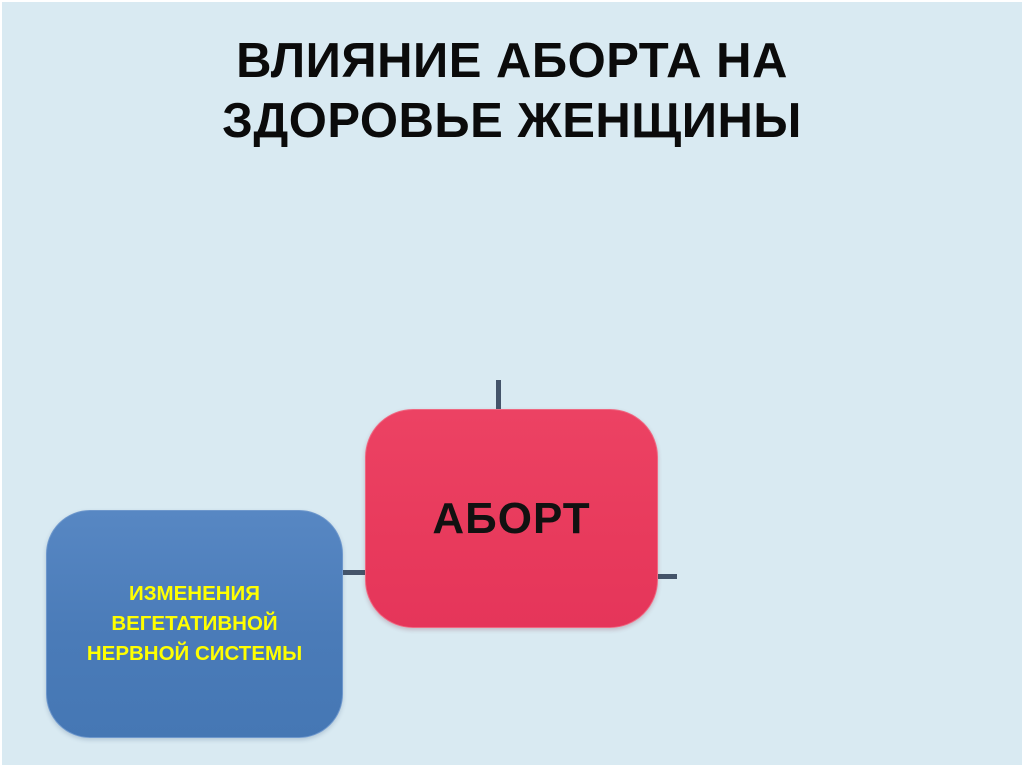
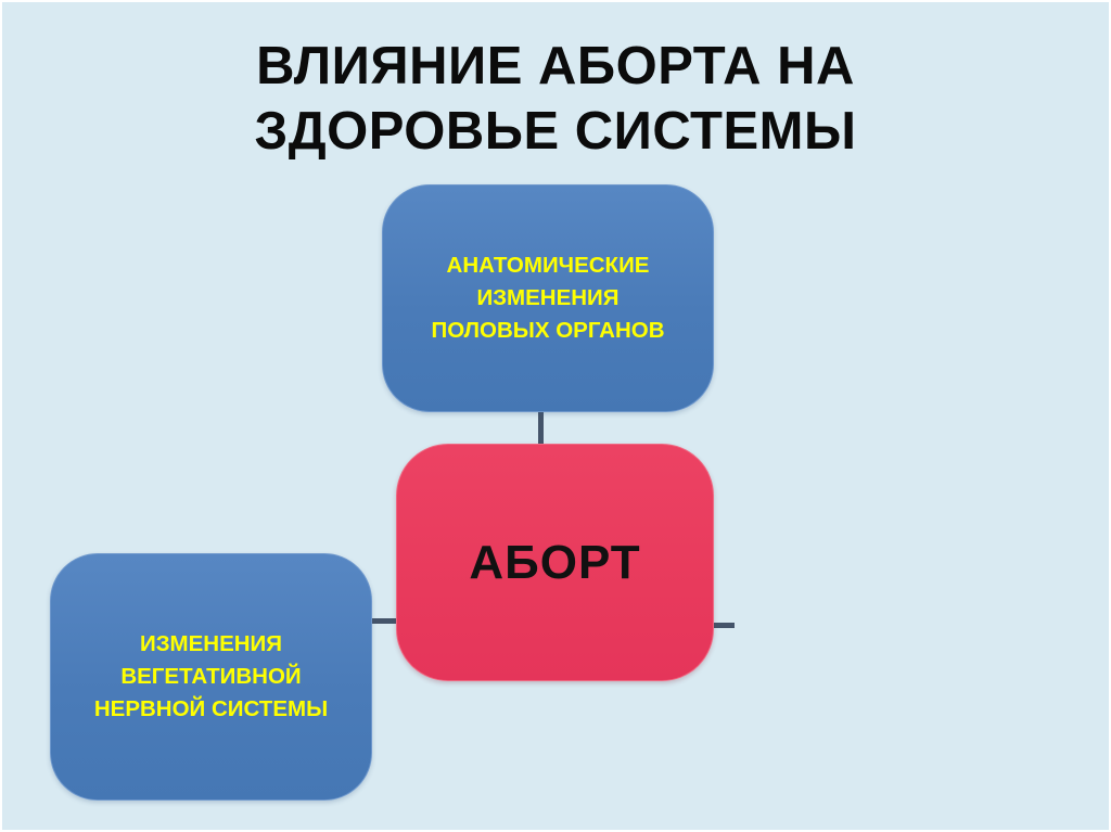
- ВЛИЯНИЕ АБОРТА НА ЗДОРОВЬЕ ЖЕНЩИНЫ
+ ВЛИЯНИЕ АБОРТА НА ЗДОРОВЬЕ СИСТЕМЫ
+ АНАТОМИЧЕСКИЕ ИЗМЕНЕНИЯ ПОЛОВЫХ ОРГАНОВ
  АБОРТ
  ИЗМЕНЕНИЯ ВЕГЕТАТИВНОЙ НЕРВНОЙ СИСТЕМЫ
